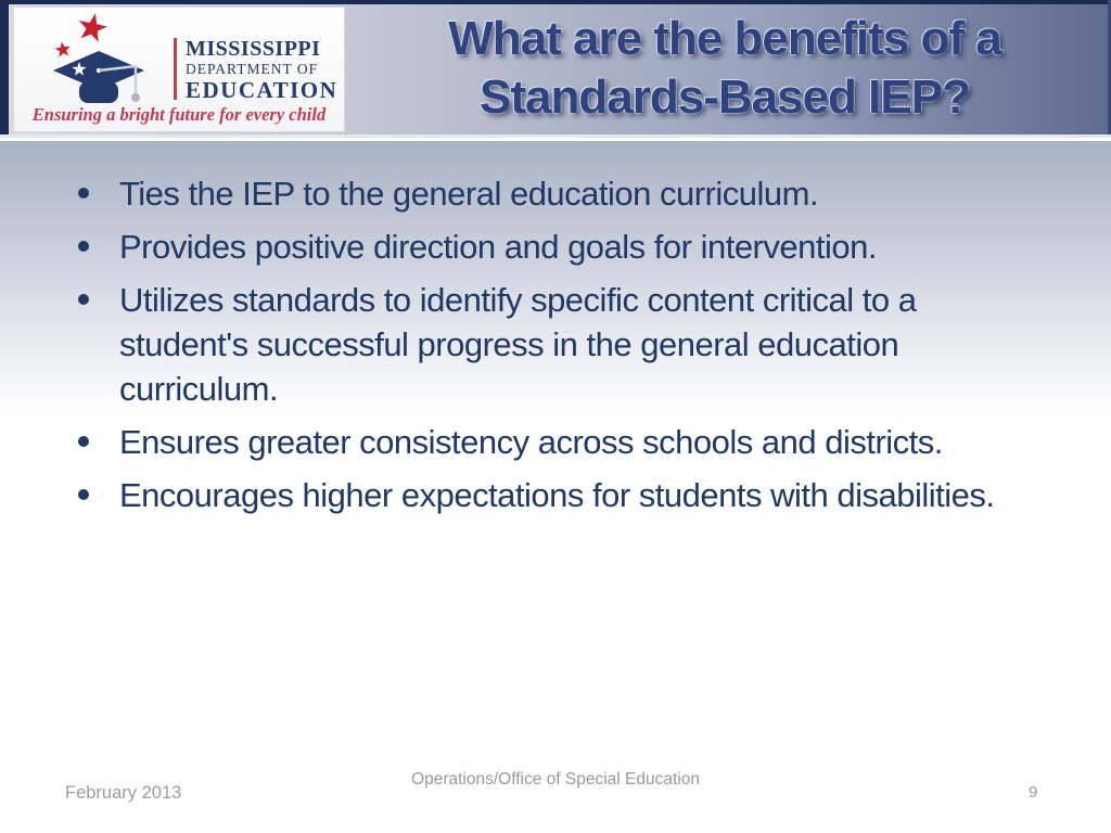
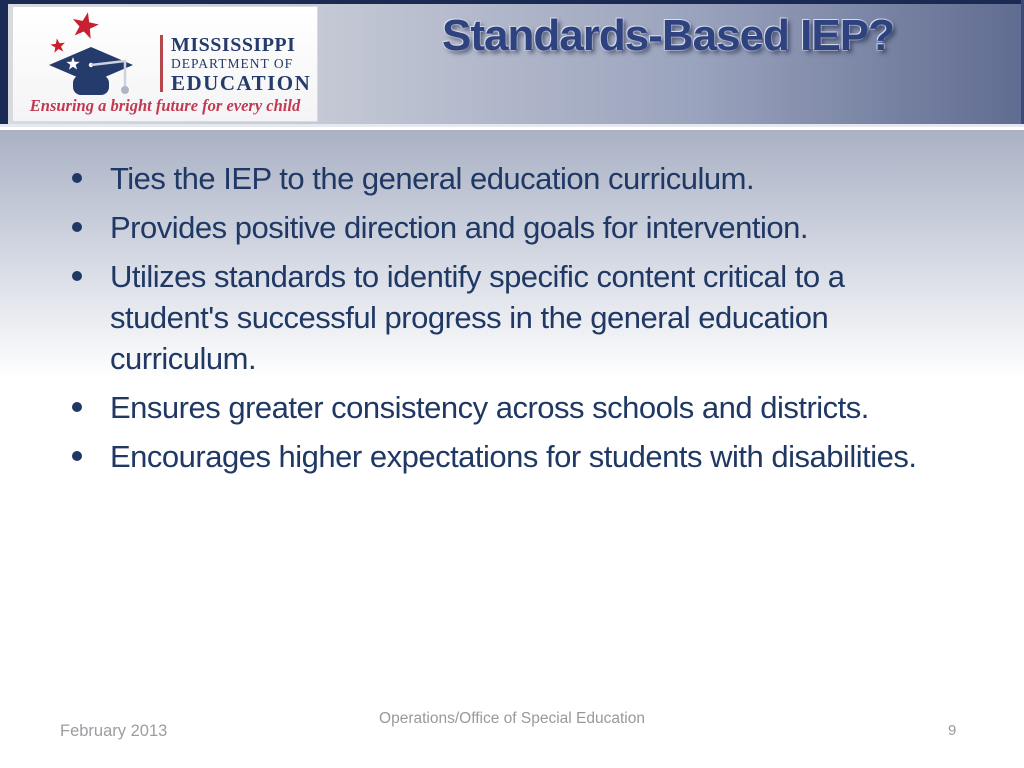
  MISSISSIPPI
  DEPARTMENT OF
  EDUCATION
  Ensuring a bright future for every child
- What are the benefits of a
  Standards-Based IEP?
  Ties the IEP to the general education curriculum.
  Provides positive direction and goals for intervention.
  Utilizes standards to identify specific content critical to a student's successful progress in the general education curriculum.
  Ensures greater consistency across schools and districts.
  Encourages higher expectations for students with disabilities.
  February 2013
  Operations/Office of Special Education
  9
